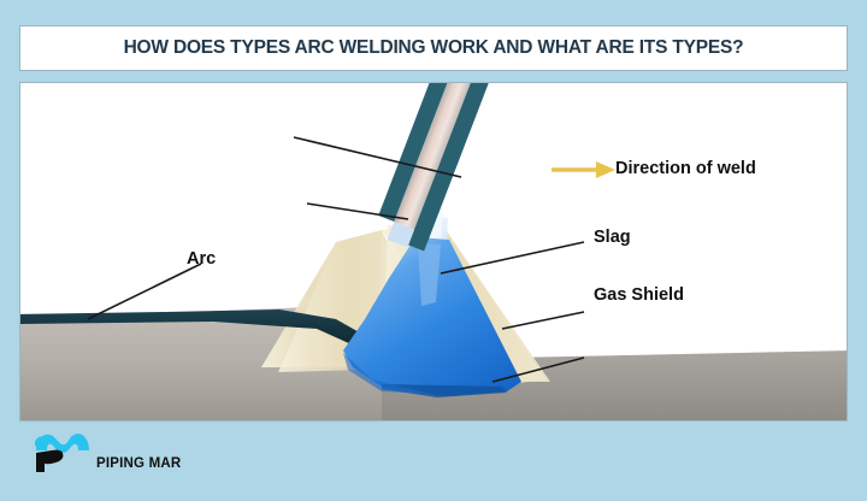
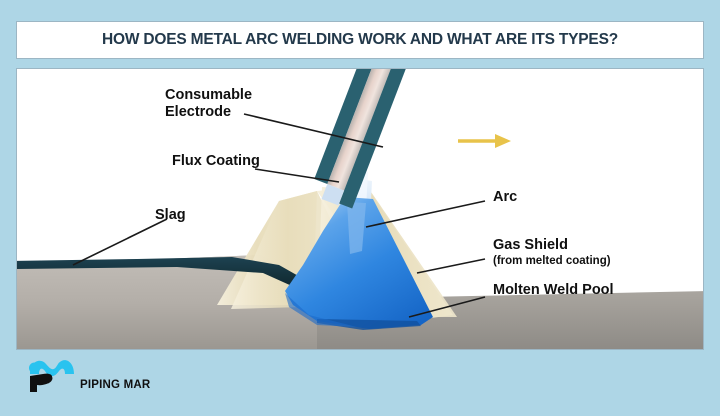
- HOW DOES TYPES ARC WELDING WORK AND WHAT ARE ITS TYPES?
+ HOW DOES METAL ARC WELDING WORK AND WHAT ARE ITS TYPES?
+ Consumable
+ Electrode
+ Flux Coating
- Arc
+ Slag
- Direction of weld
- Slag
+ Arc
  Gas Shield
+ (from melted coating)
+ Molten Weld Pool
  PIPING MAR
